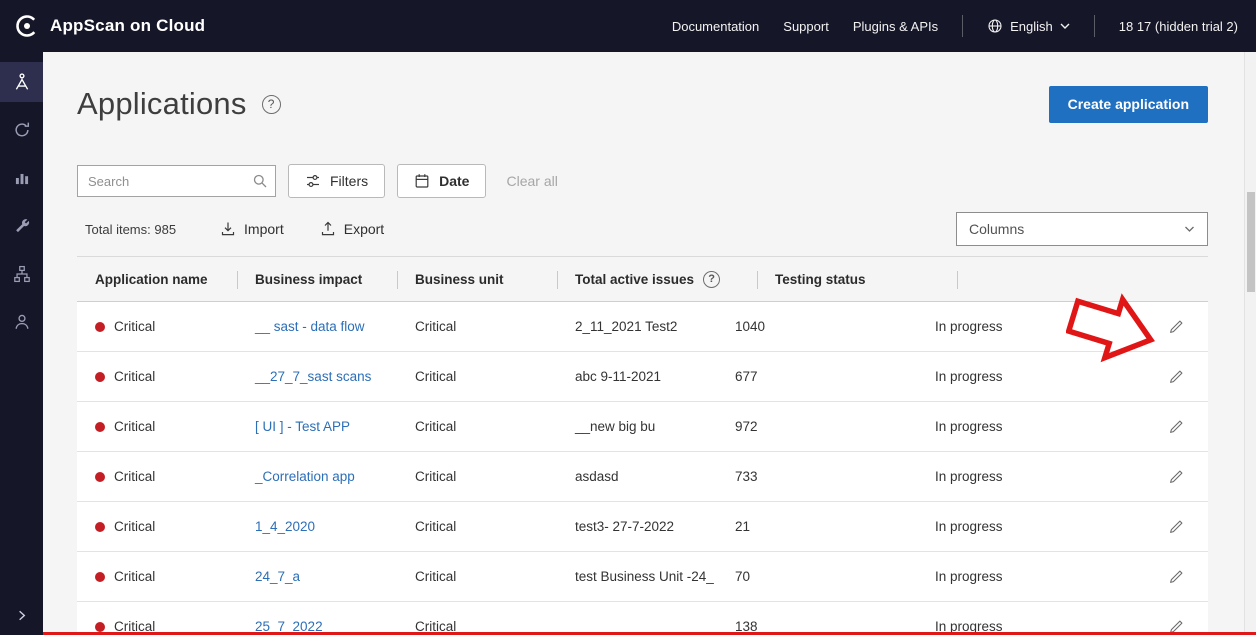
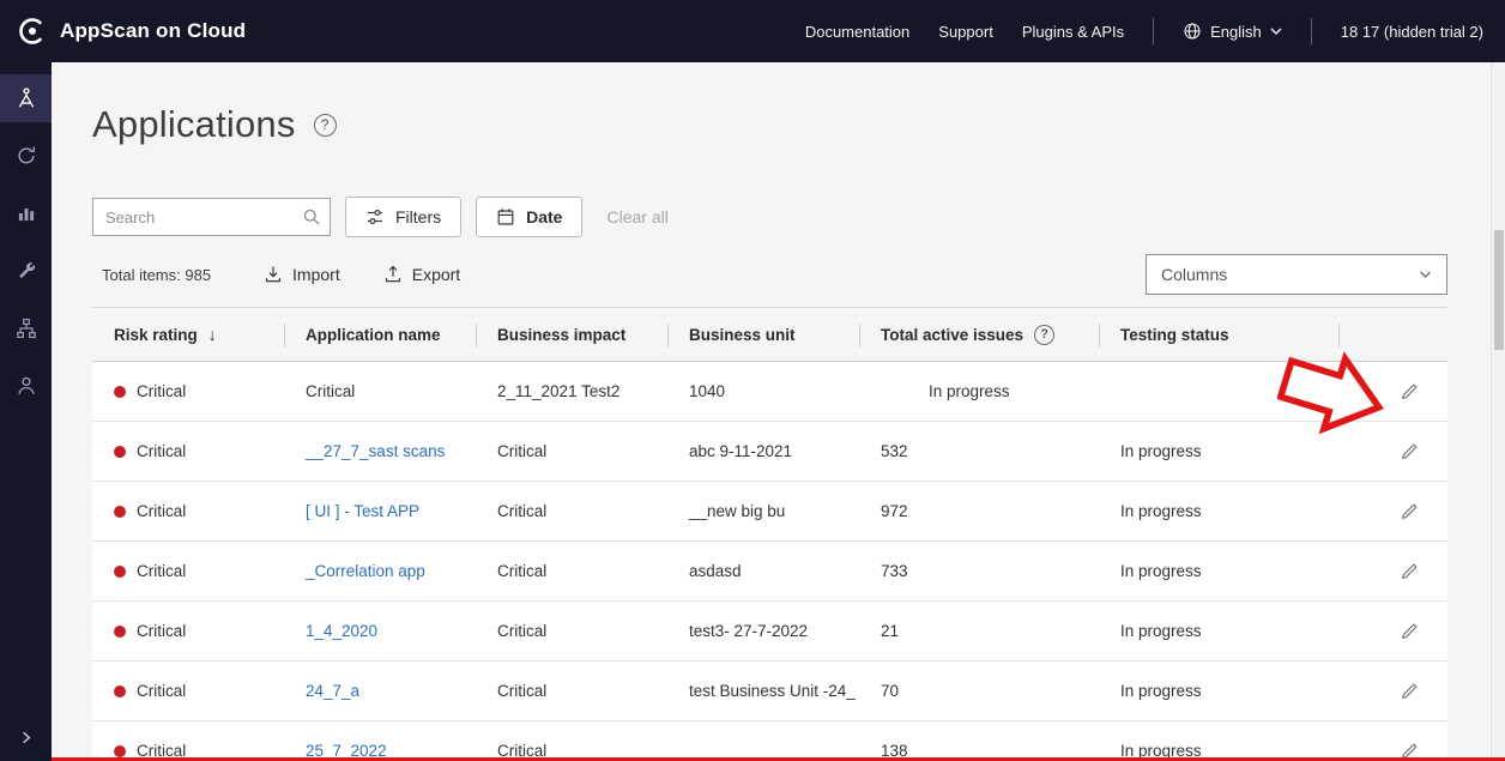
  AppScan on Cloud
  Documentation
  Support
  Plugins & APIs
  English
  18 17 (hidden trial 2)
  Applications
  ?
- Create application
  Search
  Filters
  Date
  Clear all
  Total items: 985
  Import
  Export
  Columns
+ Risk rating
+ ↓
  Application name
  Business impact
  Business unit
  Total active issues
  ?
  Testing status
  Critical
- __ sast - data flow
  Critical
  2_11_2021 Test2
  1040
  In progress
  Critical
  __27_7_sast scans
  Critical
  abc 9-11-2021
- 677
+ 532
  In progress
  Critical
  [ UI ] - Test APP
  Critical
  __new big bu
  972
  In progress
  Critical
  _Correlation app
  Critical
  asdasd
  733
  In progress
  Critical
  1_4_2020
  Critical
  test3- 27-7-2022
  21
  In progress
  Critical
  24_7_a
  Critical
  test Business Unit -24_
  70
  In progress
  Critical
  25_7_2022
  Critical
  138
  In progress
